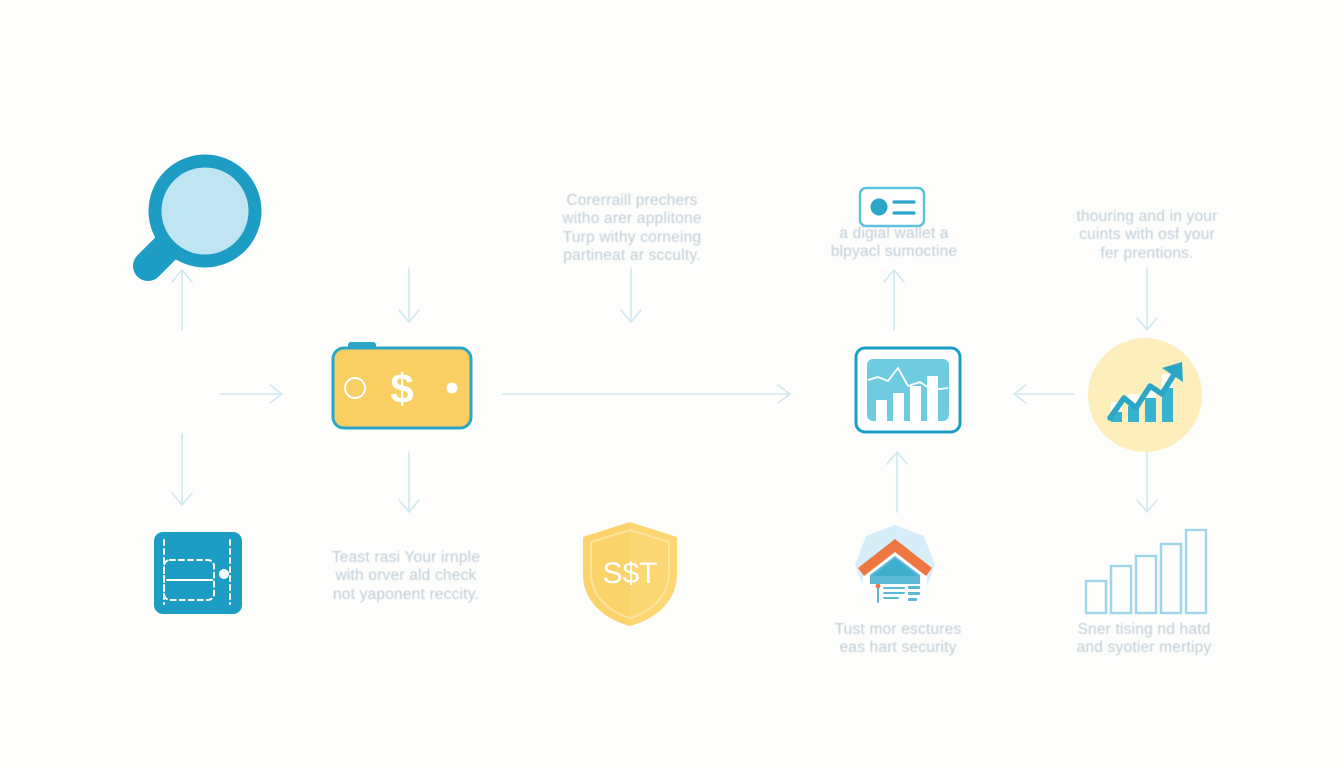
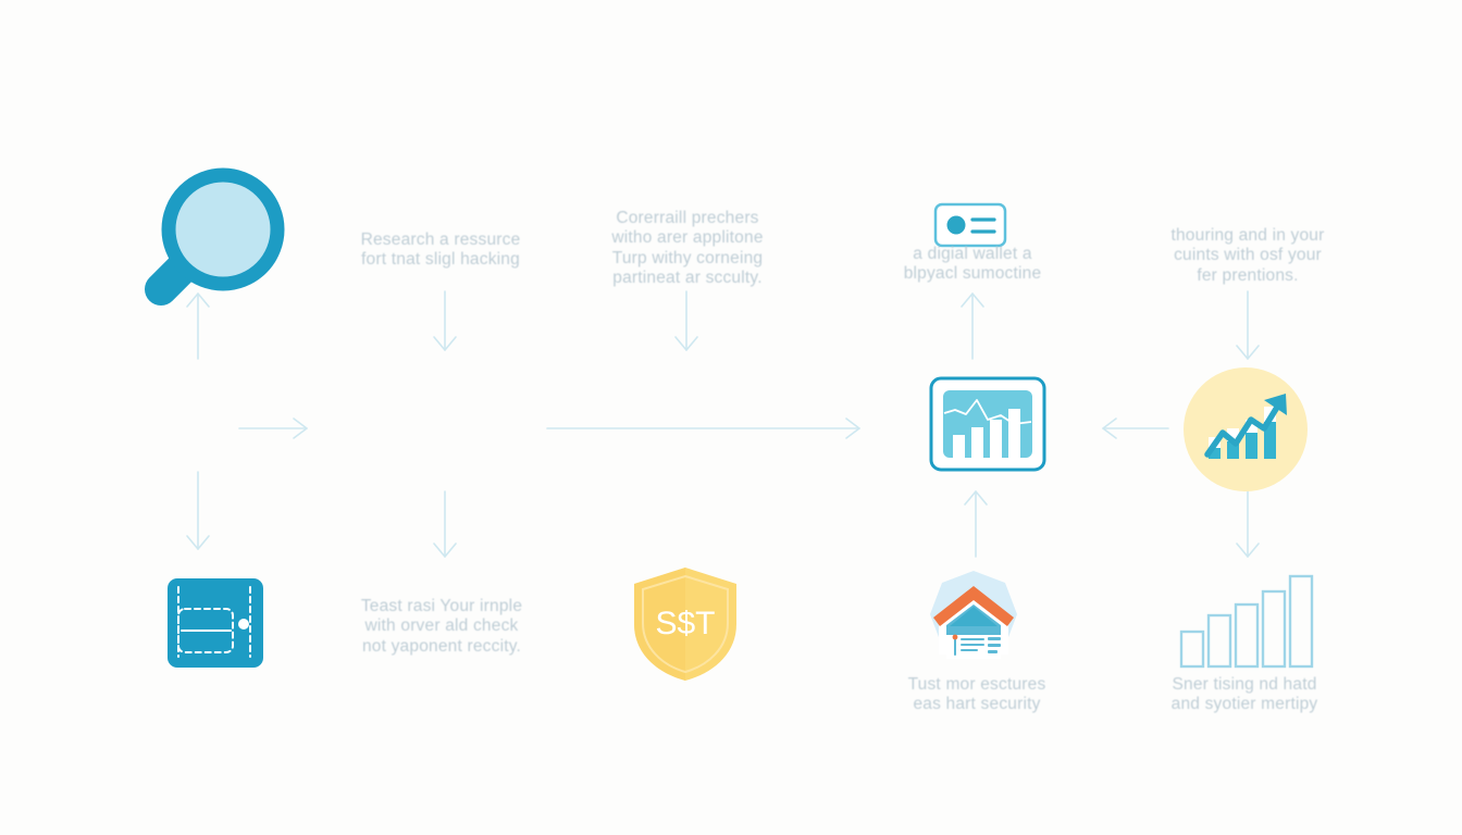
- $
  S$T
+ Research a ressurce
+ fort tnat sligl hacking
  Corerraill prechers
  witho arer applitone
  Turp withy corneing
  partineat ar scculty.
  a digial wallet a
  blpyacl sumoctine
  thouring and in your
  cuints with osf your
  fer prentions.
  Teast rasi Your irnple
  with orver ald check
  not yaponent reccity.
  Tust mor esctures
  eas hart security
  Sner tising nd hatd
  and syotier mertipy
